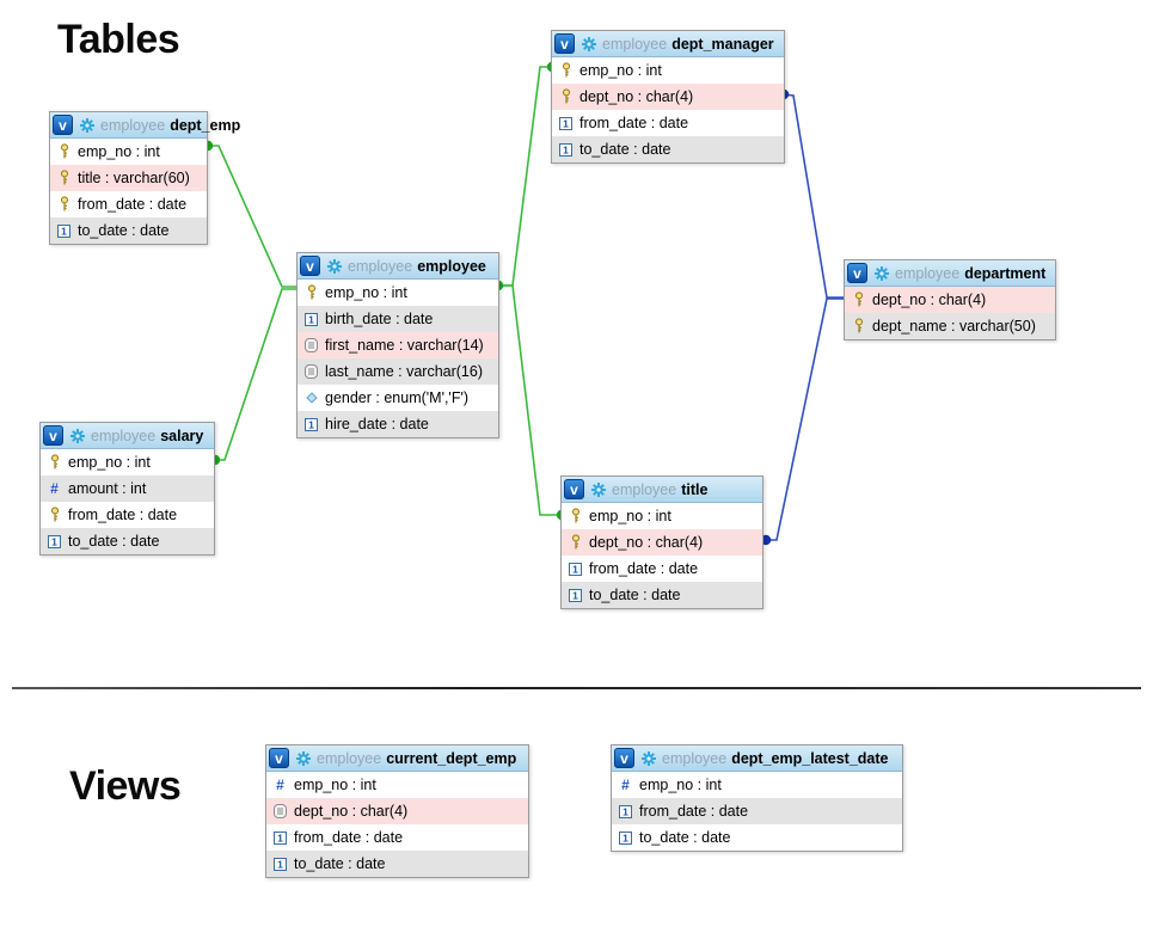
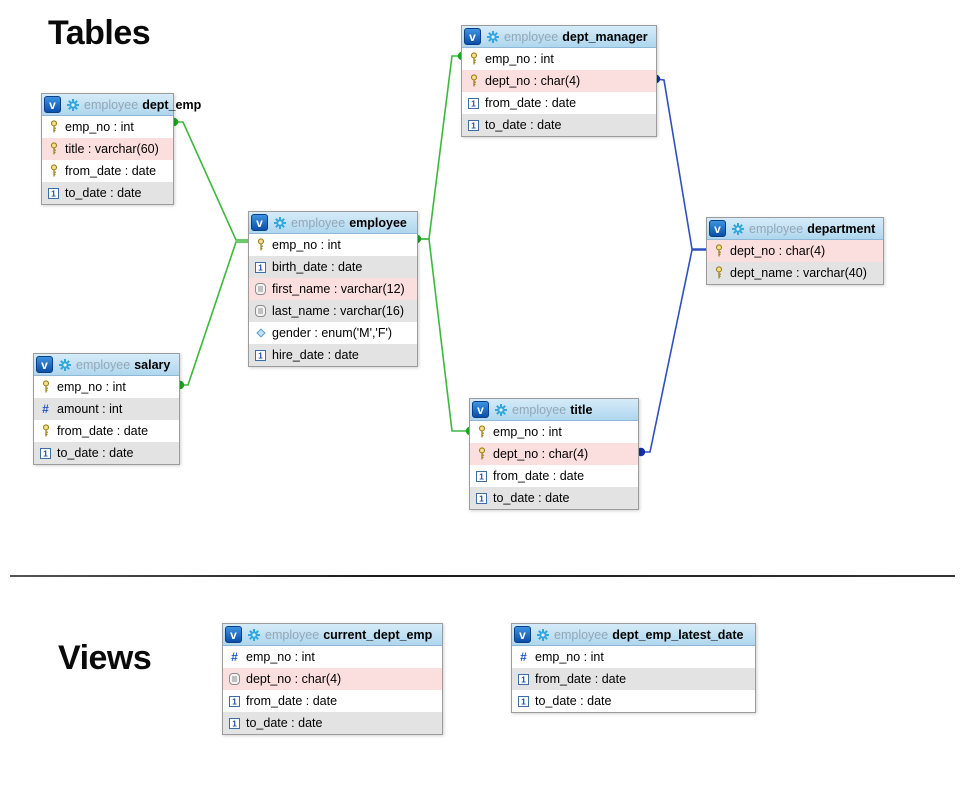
  Tables
  v
  employee
  dept_emp
  emp_no : int
  title : varchar(60)
  from_date : date
  1
  to_date : date
  v
  employee
  employee
  emp_no : int
  1
  birth_date : date
- first_name : varchar(14)
+ first_name : varchar(12)
  last_name : varchar(16)
  gender : enum('M','F')
  1
  hire_date : date
  v
  employee
  salary
  emp_no : int
  #
  amount : int
  from_date : date
  1
  to_date : date
  v
  employee
  dept_manager
  emp_no : int
  dept_no : char(4)
  1
  from_date : date
  1
  to_date : date
  v
  employee
  title
  emp_no : int
  dept_no : char(4)
  1
  from_date : date
  1
  to_date : date
  v
  employee
  department
  dept_no : char(4)
- dept_name : varchar(50)
+ dept_name : varchar(40)
  v
  employee
  current_dept_emp
  #
  emp_no : int
  dept_no : char(4)
  1
  from_date : date
  1
  to_date : date
  v
  employee
  dept_emp_latest_date
  #
  emp_no : int
  1
  from_date : date
  1
  to_date : date
  Views
